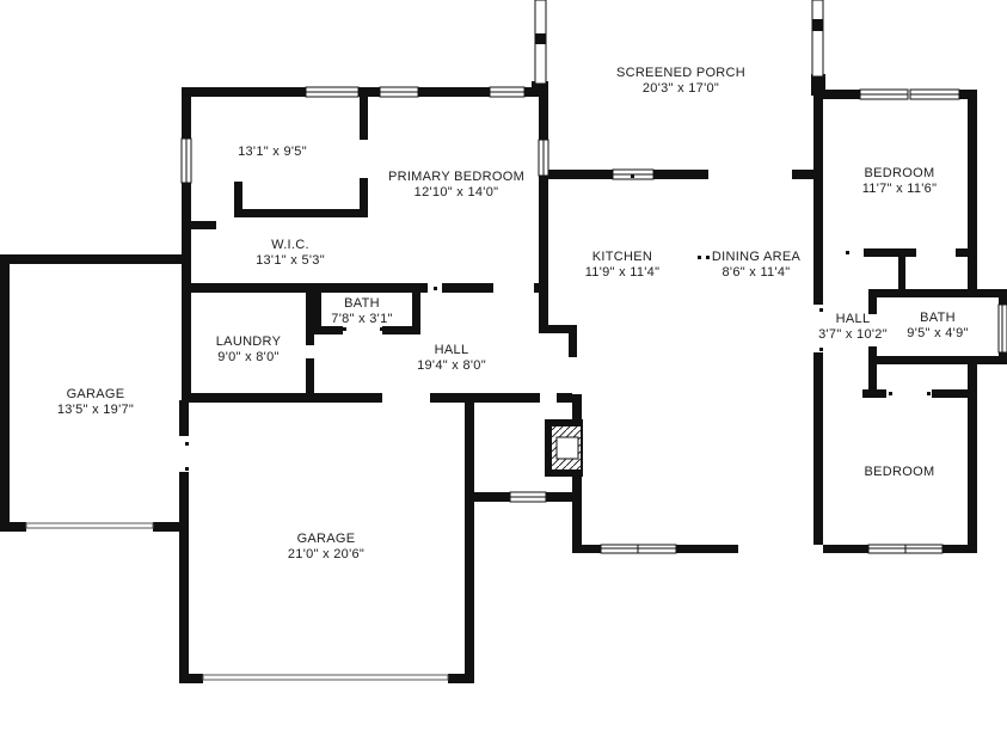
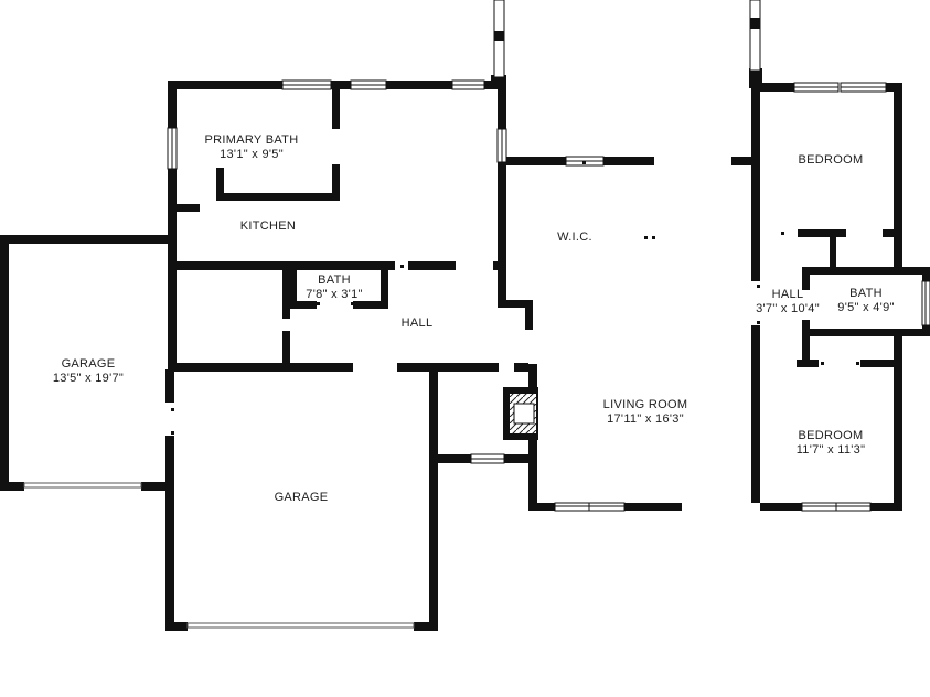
+ PRIMARY BATH
  13'1" x 9'5"
- PRIMARY BEDROOM
- 12'10" x 14'0"
- SCREENED PORCH
- 20'3" x 17'0"
  BEDROOM
- 11'7" x 11'6"
- W.I.C.
+ KITCHEN
- 13'1" x 5'3"
- KITCHEN
+ W.I.C.
- 11'9" x 11'4"
- DINING AREA
- 8'6" x 11'4"
  HALL
- 3'7" x 10'2"
+ 3'7" x 10'4"
  BATH
  9'5" x 4'9"
  BATH
  7'8" x 3'1"
- LAUNDRY
- 9'0" x 8'0"
  HALL
- 19'4" x 8'0"
  GARAGE
  13'5" x 19'7"
+ LIVING ROOM
+ 17'11" x 16'3"
  BEDROOM
+ 11'7" x 11'3"
  GARAGE
- 21'0" x 20'6"
